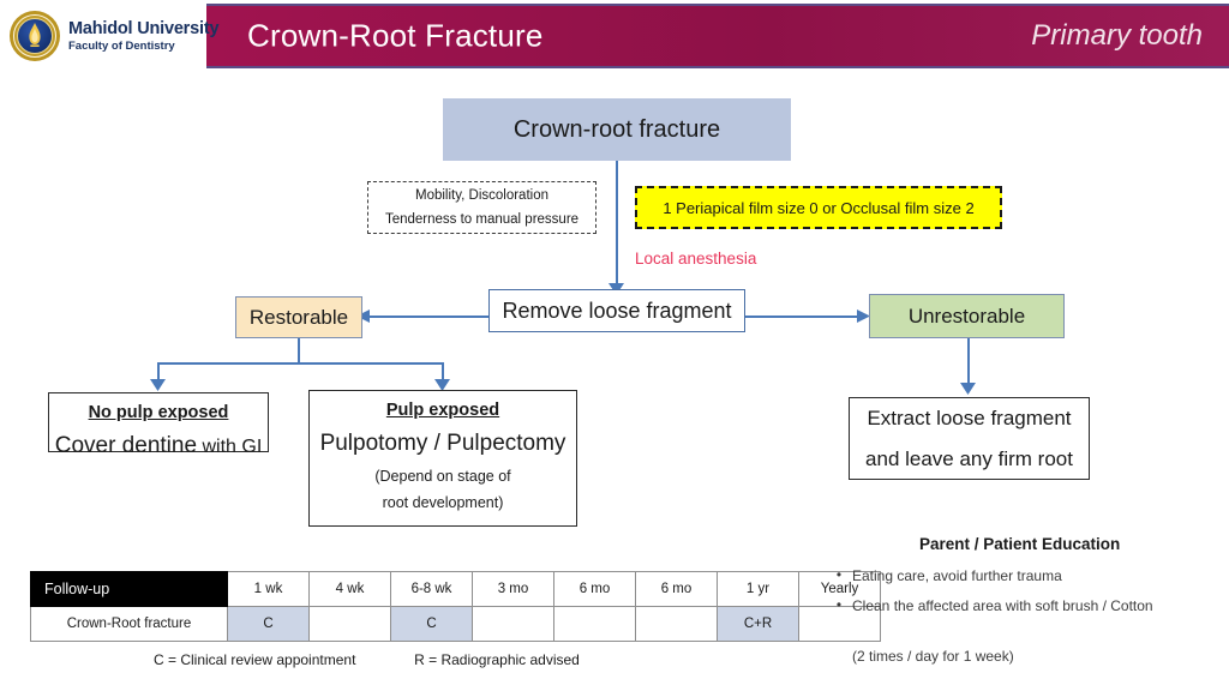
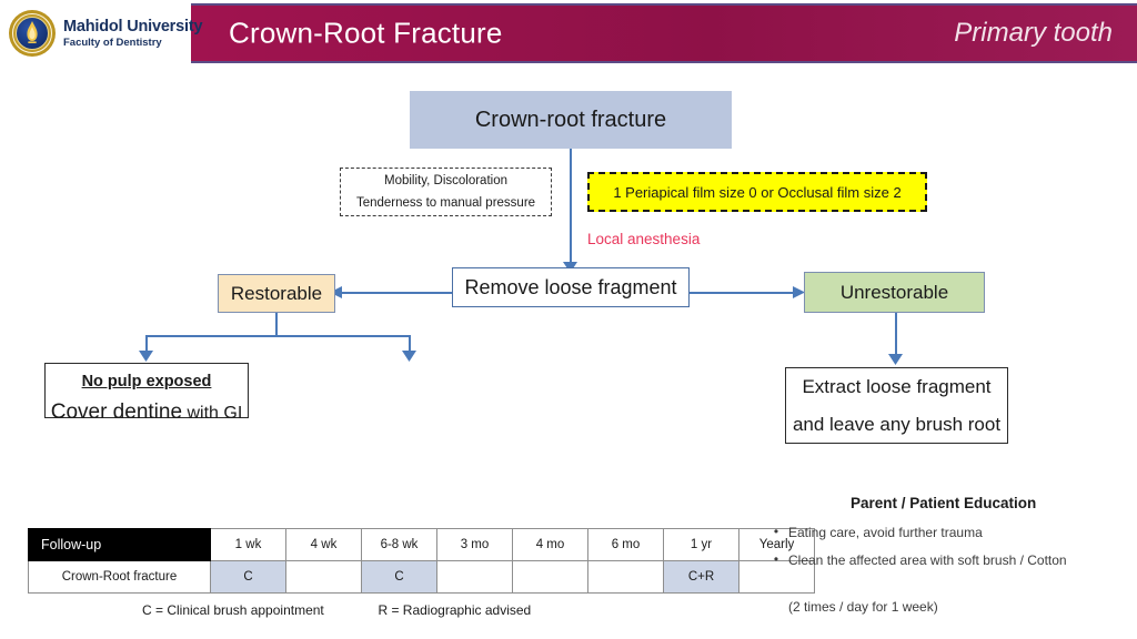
  Crown-Root Fracture
  Primary tooth
  Mahidol University
  Faculty of Dentistry
  Crown-root fracture
  Mobility, Discoloration
  Tenderness to manual pressure
  1 Periapical film size 0 or Occlusal film size 2
  Local anesthesia
  Remove loose fragment
  Restorable
  Unrestorable
  No pulp exposed
  Cover dentine with GI
- Pulp exposed
- Pulpotomy / Pulpectomy
- (Depend on stage of
- root development)
  Extract loose fragment
- and leave any firm root
+ and leave any brush root
- Follow-up	1 wk	4 wk	6-8 wk	3 mo	6 mo	6 mo	1 yr	Yearly
+ Follow-up	1 wk	4 wk	6-8 wk	3 mo	4 mo	6 mo	1 yr	Yearly
  Crown-Root fracture	C		C				C+R
- C = Clinical review appointment R = Radiographic advised
+ C = Clinical brush appointment R = Radiographic advised
  Parent / Patient Education
  •
  Eating care, avoid further trauma
  •
  Clean the affected area with soft brush / Cotton
  (2 times / day for 1 week)
